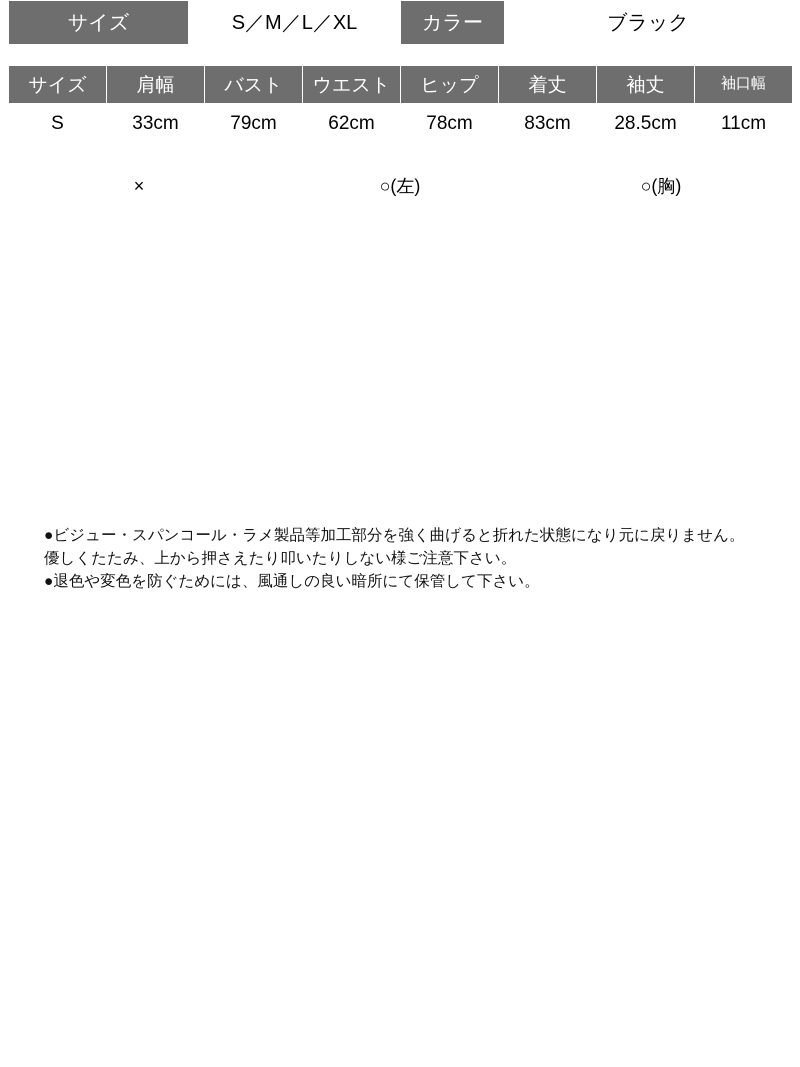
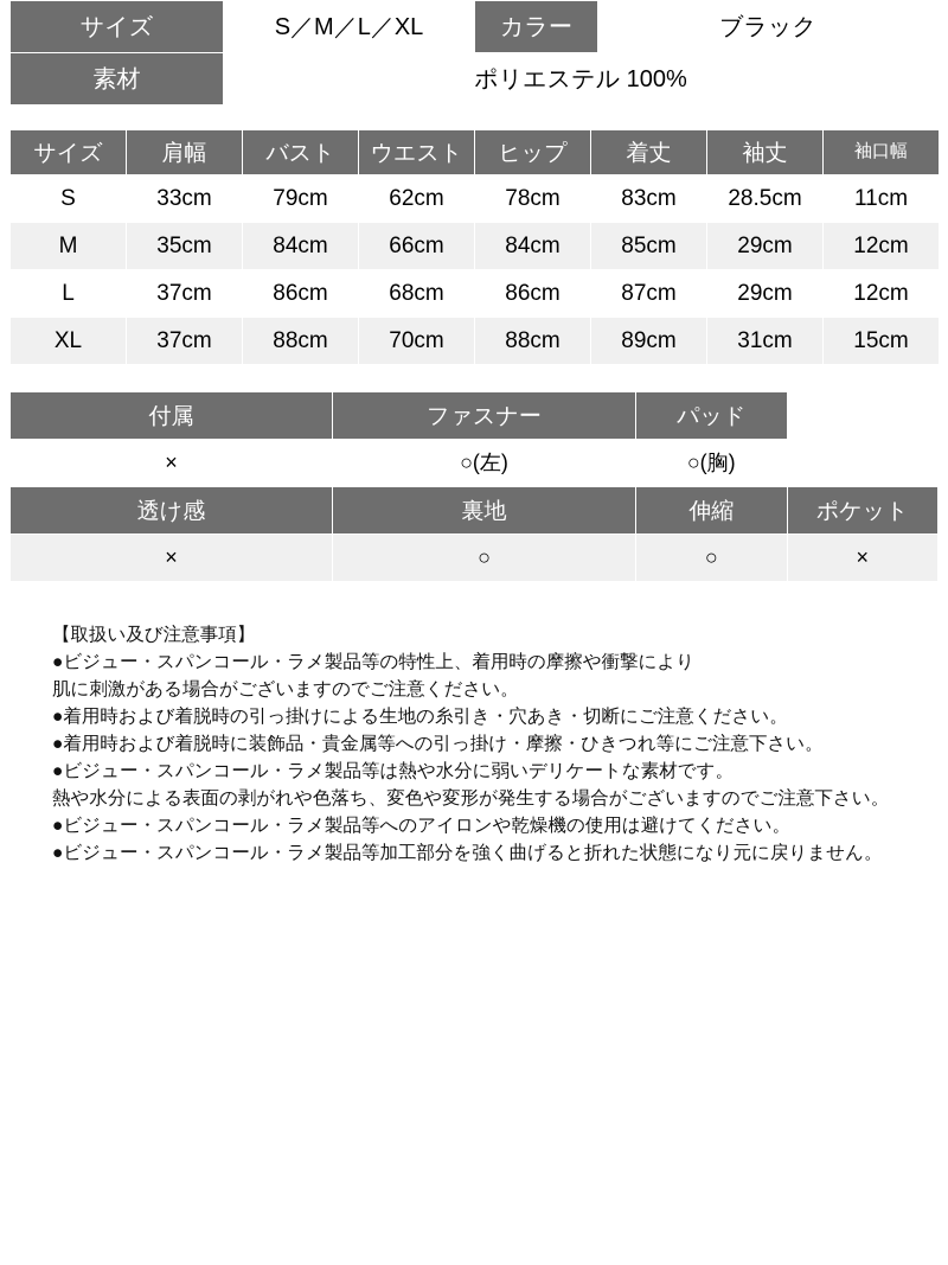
  サイズ	S／M／L／XL	カラー	ブラック
+ 素材	ポリエステル 100%
  サイズ	肩幅	バスト	ウエスト	ヒップ	着丈	袖丈	袖口幅
  S	33cm	79cm	62cm	78cm	83cm	28.5cm	11cm
+ M	35cm	84cm	66cm	84cm	85cm	29cm	12cm
+ L	37cm	86cm	68cm	86cm	87cm	29cm	12cm
+ XL	37cm	88cm	70cm	88cm	89cm	31cm	15cm
+ 付属	ファスナー	パッド
  ×	○(左)	○(胸)
+ 透け感	裏地	伸縮	ポケット
+ ×	○	○	×
+ 【取扱い及び注意事項】
+ ●ビジュー・スパンコール・ラメ製品等の特性上、着用時の摩擦や衝撃により
+ 肌に刺激がある場合がございますのでご注意ください。
+ ●着用時および着脱時の引っ掛けによる生地の糸引き・穴あき・切断にご注意ください。
+ ●着用時および着脱時に装飾品・貴金属等への引っ掛け・摩擦・ひきつれ等にご注意下さい。
+ ●ビジュー・スパンコール・ラメ製品等は熱や水分に弱いデリケートな素材です。
+ 熱や水分による表面の剥がれや色落ち、変色や変形が発生する場合がございますのでご注意下さい。
+ ●ビジュー・スパンコール・ラメ製品等へのアイロンや乾燥機の使用は避けてください。
  ●ビジュー・スパンコール・ラメ製品等加工部分を強く曲げると折れた状態になり元に戻りません。
- 優しくたたみ、上から押さえたり叩いたりしない様ご注意下さい。
- ●退色や変色を防ぐためには、風通しの良い暗所にて保管して下さい。
